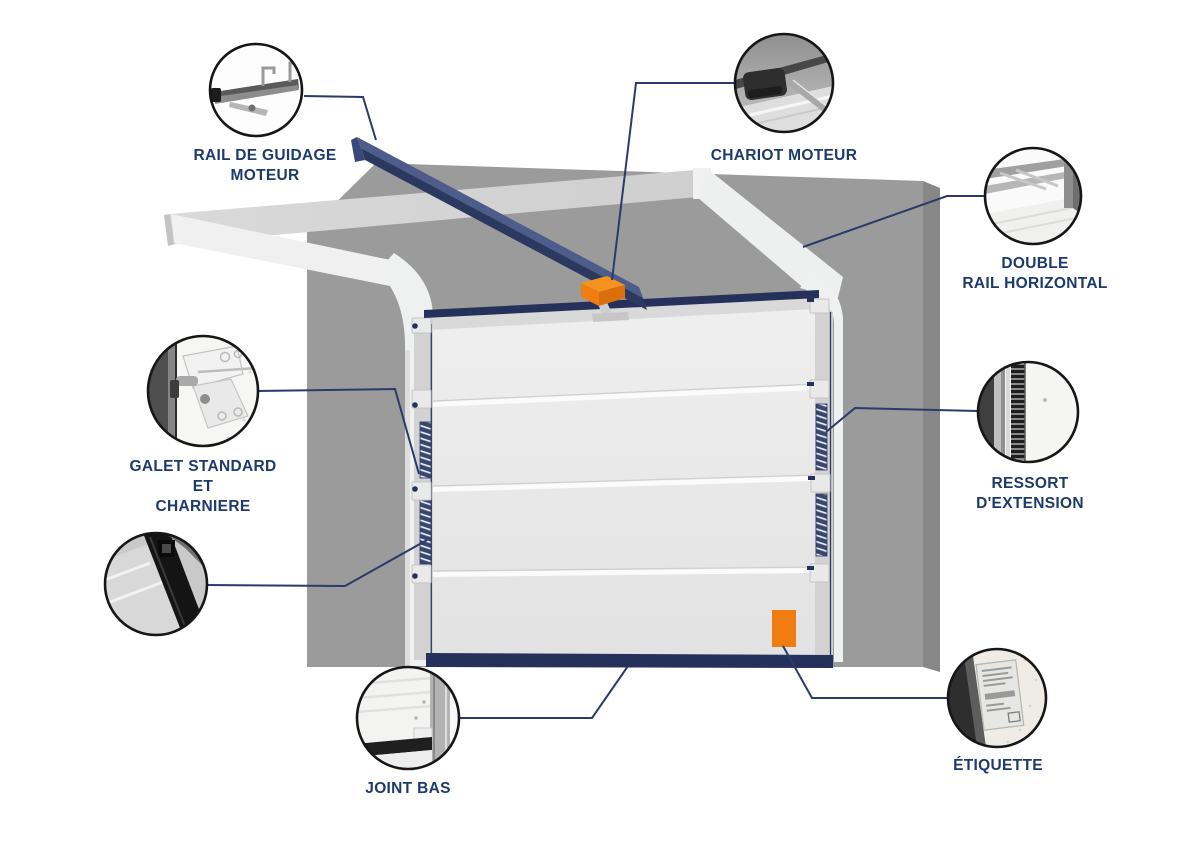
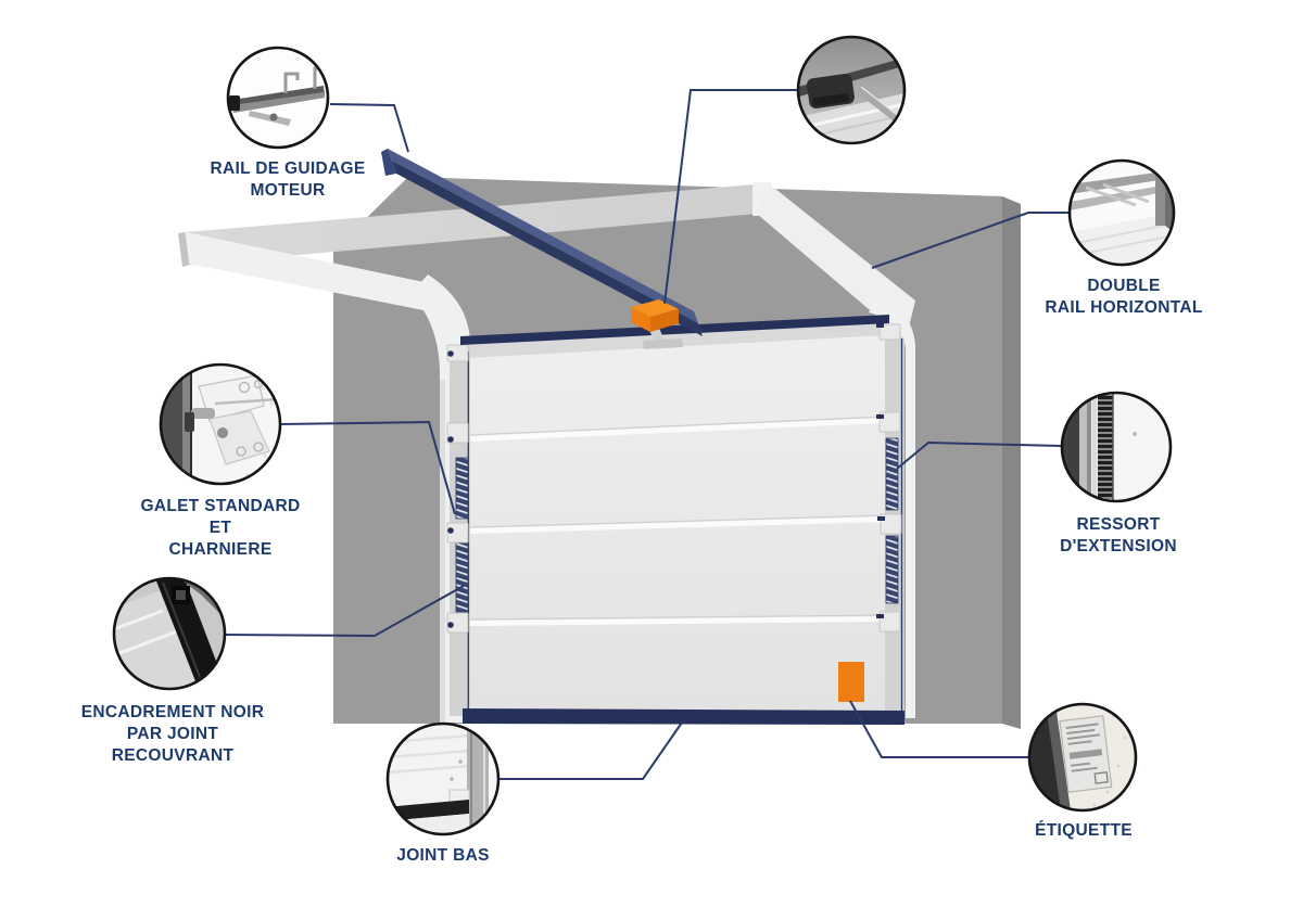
  RAIL DE GUIDAGE
  MOTEUR
- CHARIOT MOTEUR
  DOUBLE
  RAIL HORIZONTAL
  GALET STANDARD
  ET
  CHARNIERE
  RESSORT
  D'EXTENSION
+ ENCADREMENT NOIR
+ PAR JOINT
+ RECOUVRANT
  JOINT BAS
  ÉTIQUETTE
